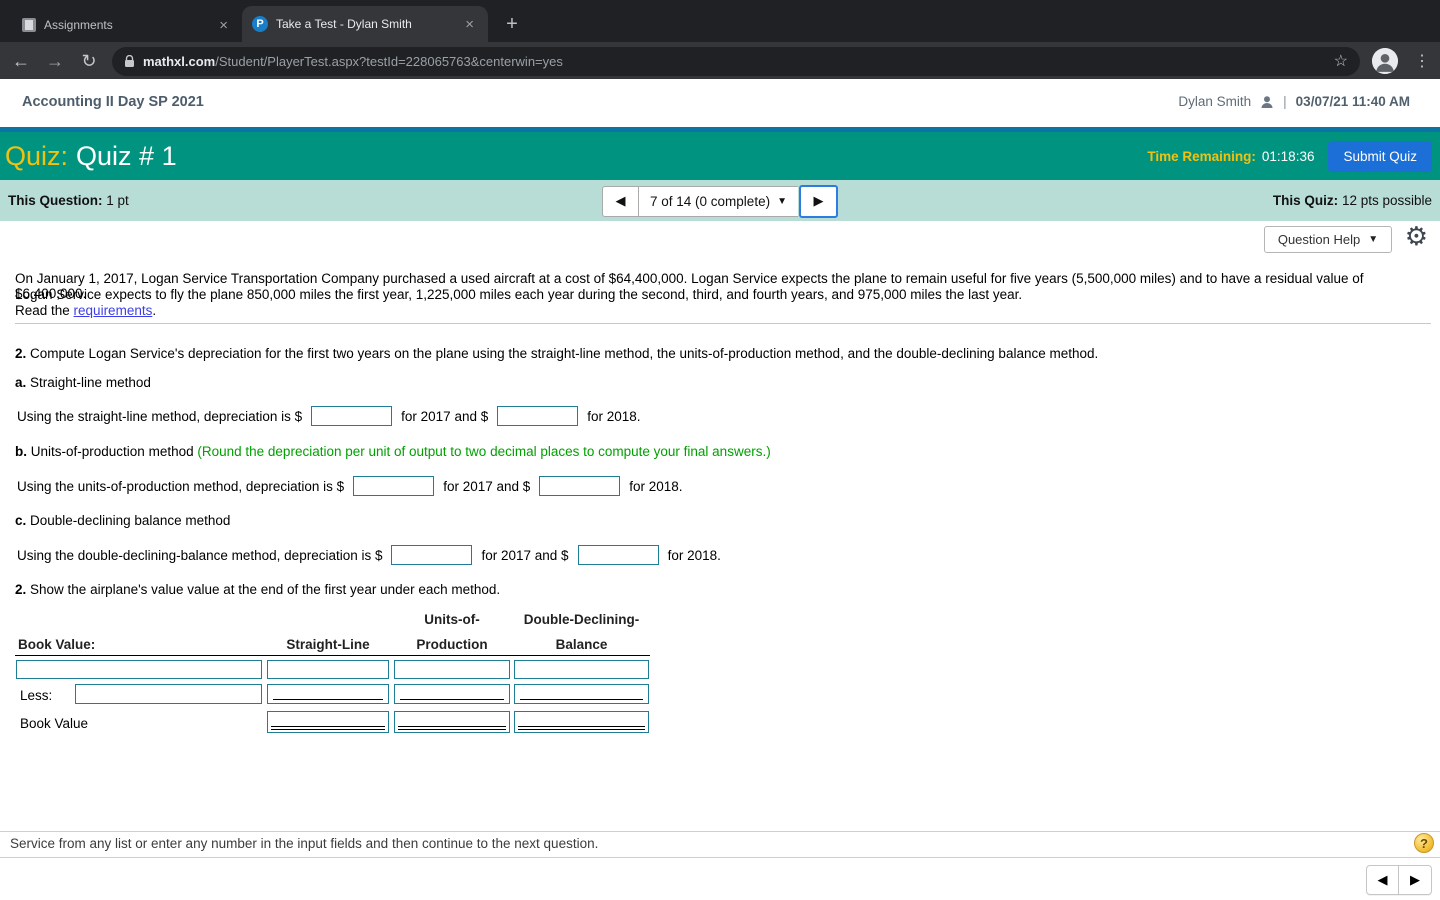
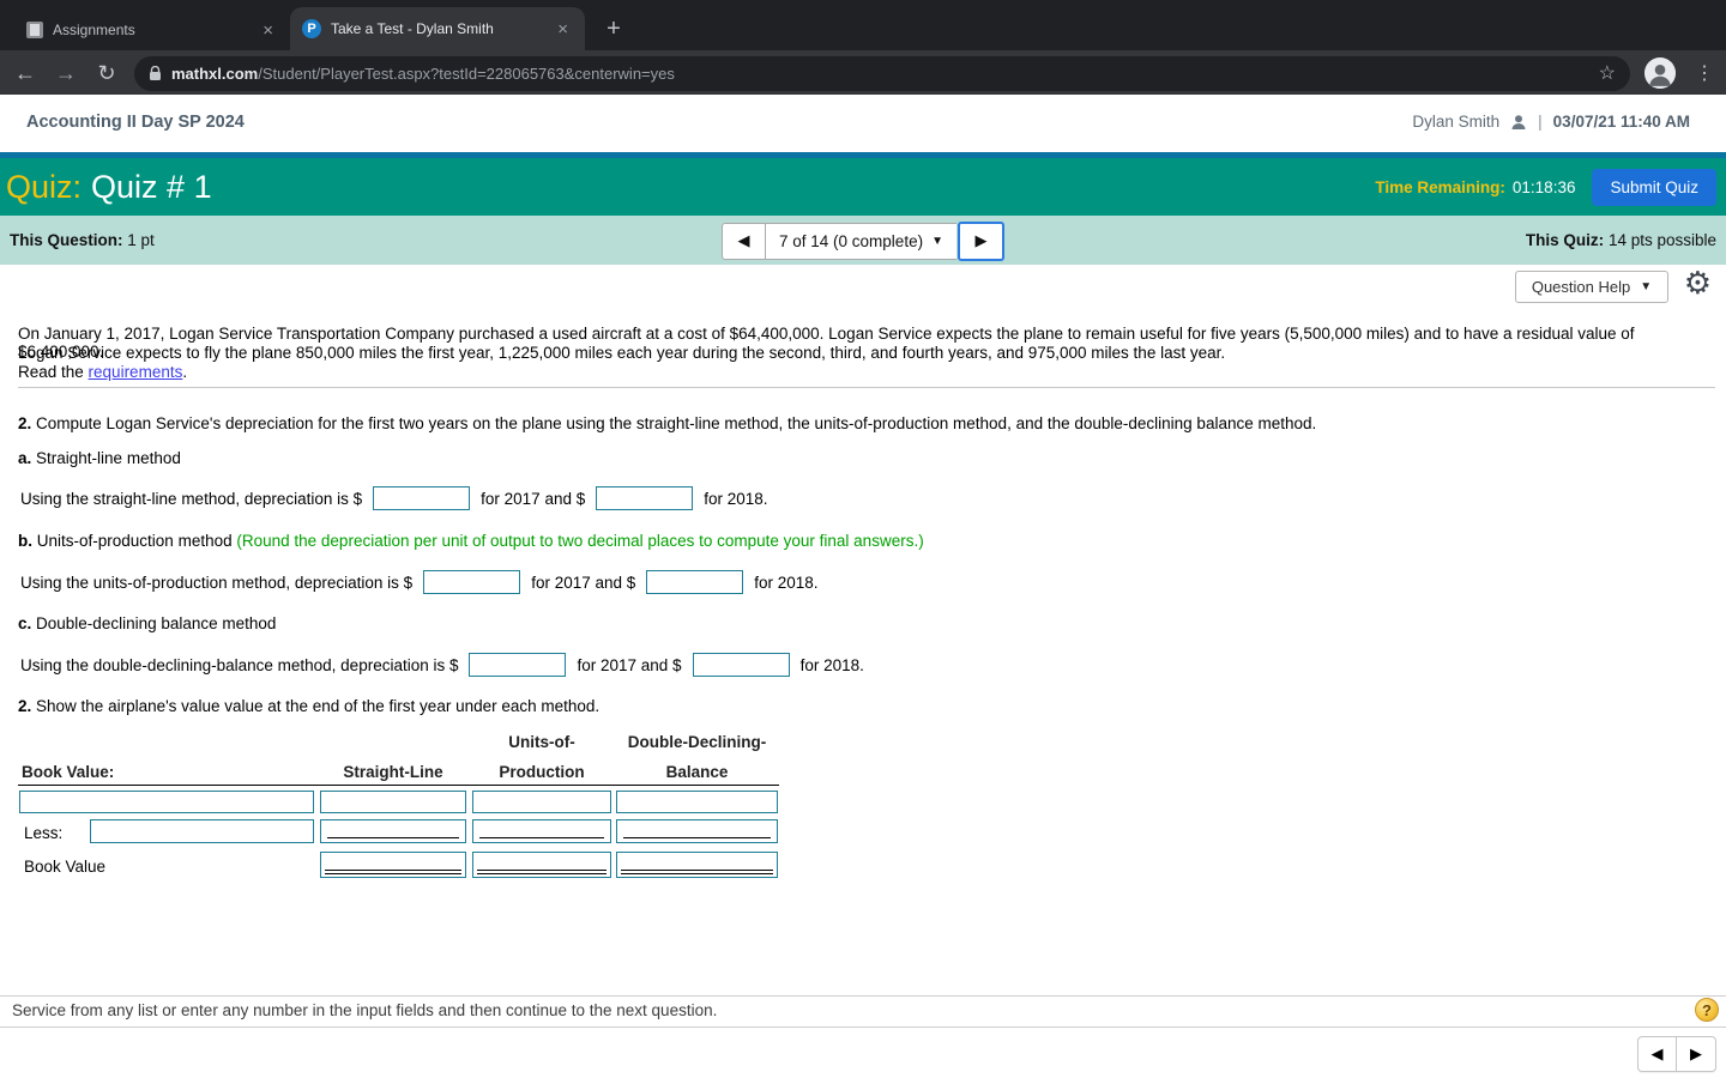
  Assignments
  ×
  P
  Take a Test - Dylan Smith
  ×
  +
  ←
  →
  ↻
  mathxl.com
  /Student/PlayerTest.aspx?testId=228065763&centerwin=yes
  ☆
  ⋮
- Accounting II Day SP 2021
+ Accounting II Day SP 2024
  Dylan Smith
  |
  03/07/21 11:40 AM
  Quiz:
  Quiz # 1
  Time Remaining:
  01:18:36
  Submit Quiz
  This Question: 1 pt
  ◀
  7 of 14 (0 complete)
  ▼
  ▶
- This Quiz: 12 pts possible
+ This Quiz: 14 pts possible
  Question Help
  ▼
  ⚙
  On January 1, 2017, Logan Service Transportation Company purchased a used aircraft at a cost of $64,400,000. Logan Service expects the plane to remain useful for five years (5,500,000 miles) and to have a residual value of $6,400,000.
  Logan Service expects to fly the plane 850,000 miles the first year, 1,225,000 miles each year during the second, third, and fourth years, and 975,000 miles the last year.
  Read the requirements.
  2. Compute Logan Service's depreciation for the first two years on the plane using the straight-line method, the units-of-production method, and the double-declining balance method.
  a. Straight-line method
  Using the straight-line method, depreciation is $
  for 2017 and $
  for 2018.
  b. Units-of-production method (Round the depreciation per unit of output to two decimal places to compute your final answers.)
  Using the units-of-production method, depreciation is $
  for 2017 and $
  for 2018.
  c. Double-declining balance method
  Using the double-declining-balance method, depreciation is $
  for 2017 and $
  for 2018.
  2. Show the airplane's value value at the end of the first year under each method.
  Units-of-
  Double-Declining-
  Book Value:
  Straight-Line
  Production
  Balance
  Less:
  Book Value
  Service from any list or enter any number in the input fields and then continue to the next question.
  ?
  ◀
  ▶
